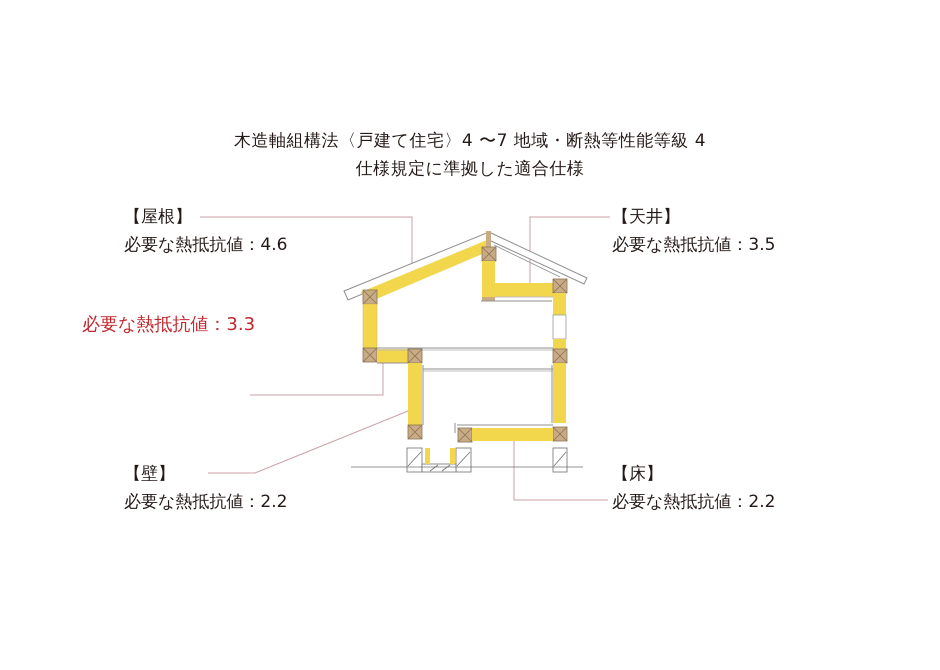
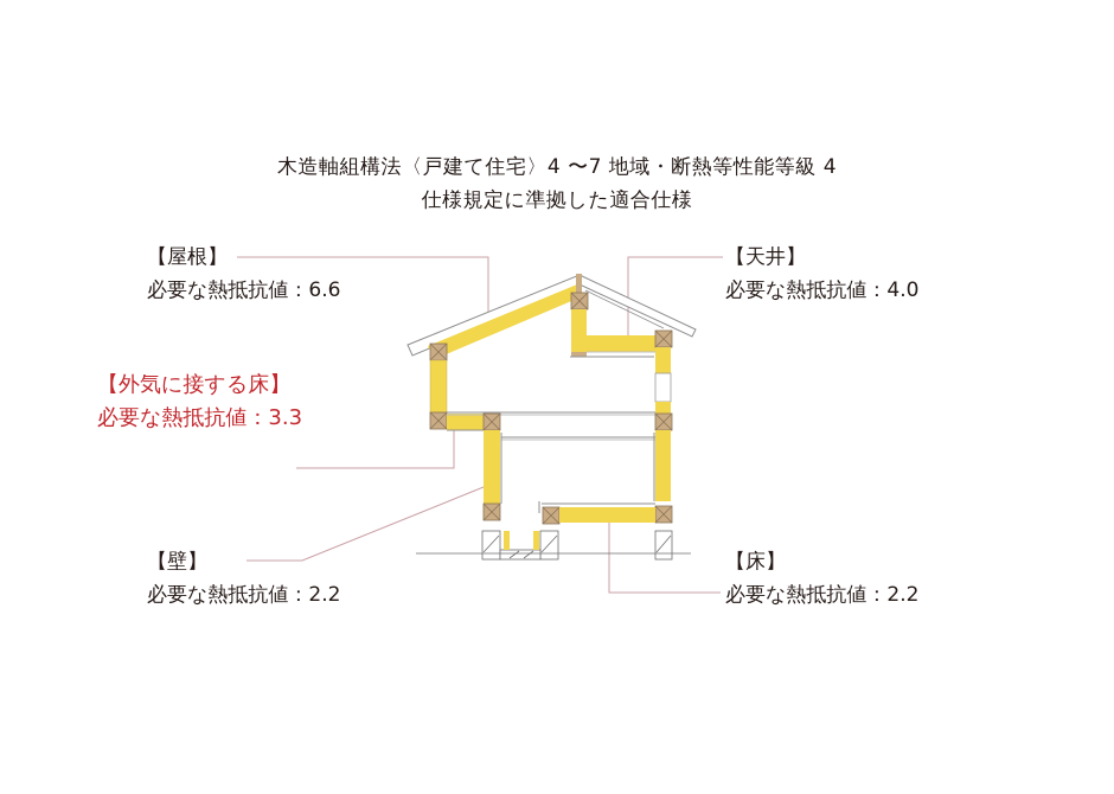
  木造軸組構法〈戸建て住宅〉4 〜7 地域・断熱等性能等級 4
  仕様規定に準拠した適合仕様
  【屋根】
- 必要な熱抵抗値：4.6
+ 必要な熱抵抗値：6.6
  【天井】
- 必要な熱抵抗値：3.5
+ 必要な熱抵抗値：4.0
+ 【外気に接する床】
  必要な熱抵抗値：3.3
  【壁】
  必要な熱抵抗値：2.2
  【床】
  必要な熱抵抗値：2.2
